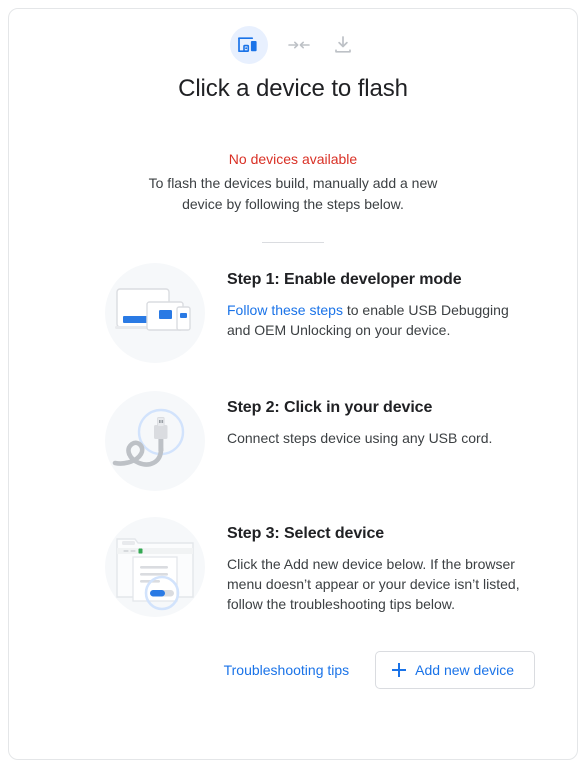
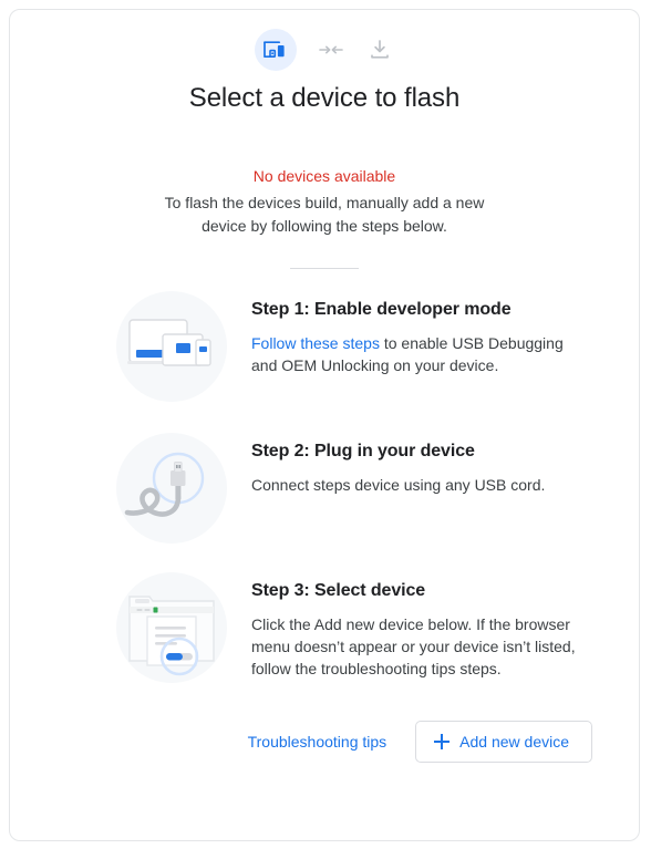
- Click a device to flash
+ Select a device to flash
  No devices available
  To flash the devices build, manually add a new device by following the steps below.
  Step 1: Enable developer mode
  Follow these steps to enable USB Debugging and OEM Unlocking on your device.
- Step 2: Click in your device
+ Step 2: Plug in your device
  Connect steps device using any USB cord.
  Step 3: Select device
- Click the Add new device below. If the browser menu doesn’t appear or your device isn’t listed, follow the troubleshooting tips below.
+ Click the Add new device below. If the browser menu doesn’t appear or your device isn’t listed, follow the troubleshooting tips steps.
  Troubleshooting tips
  Add new device
